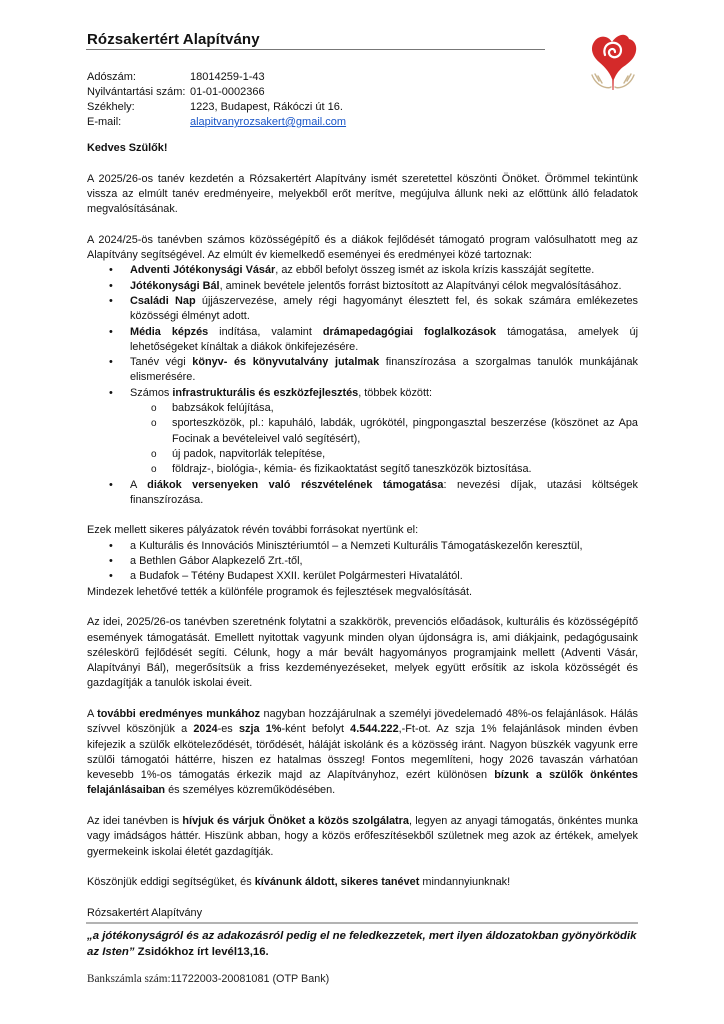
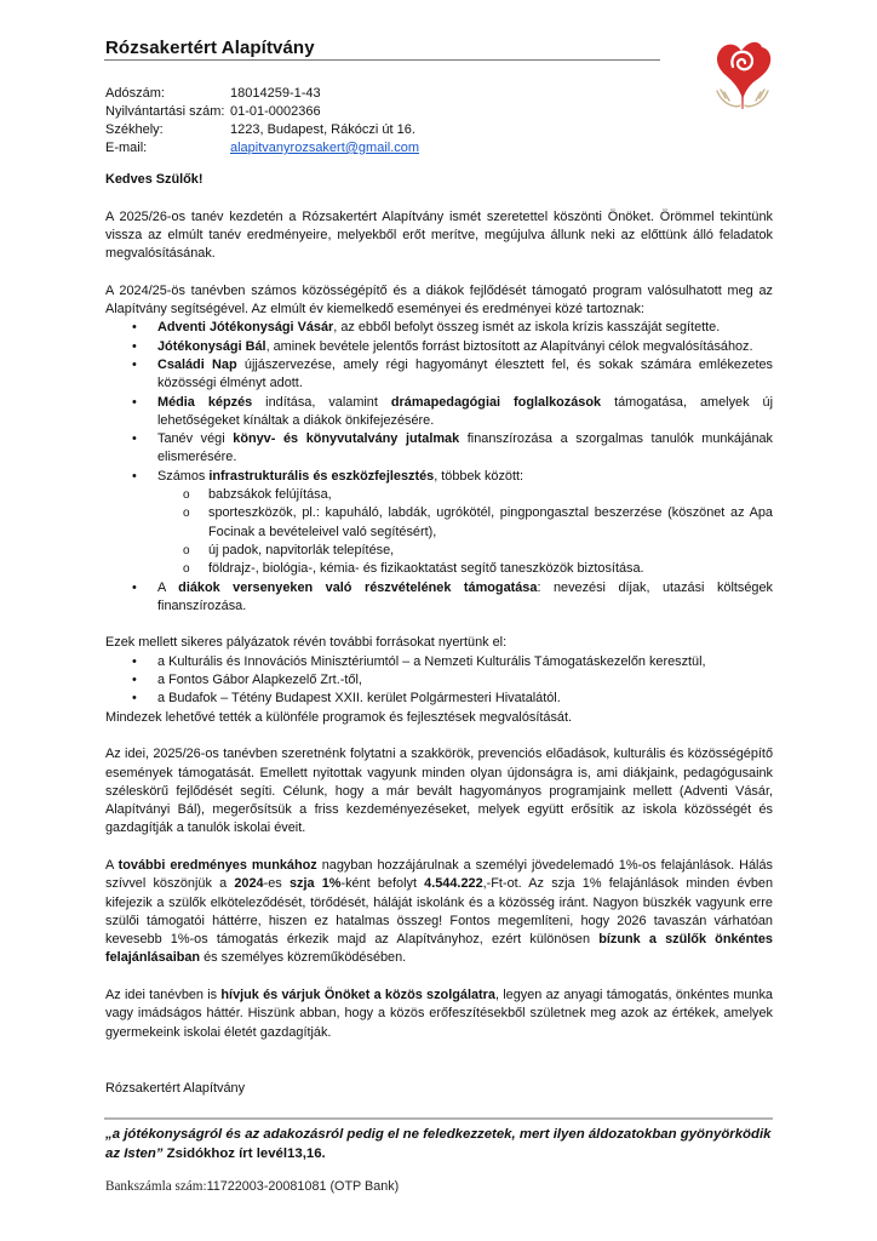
  Rózsakertért Alapítvány
  Adószám:
  18014259-1-43
  Nyilvántartási szám:
  01-01-0002366
  Székhely:
  1223, Budapest, Rákóczi út 16.
  E-mail:
  alapitvanyrozsakert@gmail.com
  Kedves Szülők!
  A 2025/26-os tanév kezdetén a Rózsakertért Alapítvány ismét szeretettel köszönti Önöket. Örömmel tekintünk vissza az elmúlt tanév eredményeire, melyekből erőt merítve, megújulva állunk neki az előttünk álló feladatok megvalósításának.
  A 2024/25-ös tanévben számos közösségépítő és a diákok fejlődését támogató program valósulhatott meg az Alapítvány segítségével. Az elmúlt év kiemelkedő eseményei és eredményei közé tartoznak:
  •
  Adventi Jótékonysági Vásár, az ebből befolyt összeg ismét az iskola krízis kasszáját segítette.
  •
  Jótékonysági Bál, aminek bevétele jelentős forrást biztosított az Alapítványi célok megvalósításához.
  •
  Családi Nap újjászervezése, amely régi hagyományt élesztett fel, és sokak számára emlékezetes közösségi élményt adott.
  •
  Média képzés indítása, valamint drámapedagógiai foglalkozások támogatása, amelyek új lehetőségeket kínáltak a diákok önkifejezésére.
  •
  Tanév végi könyv- és könyvutalvány jutalmak finanszírozása a szorgalmas tanulók munkájának elismerésére.
  •
  Számos infrastrukturális és eszközfejlesztés, többek között:
  o
  babzsákok felújítása,
  o
  sporteszközök, pl.: kapuháló, labdák, ugrókötél, pingpongasztal beszerzése (köszönet az Apa Focinak a bevételeivel való segítésért),
  o
  új padok, napvitorlák telepítése,
  o
  földrajz-, biológia-, kémia- és fizikaoktatást segítő taneszközök biztosítása.
  •
  A diákok versenyeken való részvételének támogatása: nevezési díjak, utazási költségek finanszírozása.
  Ezek mellett sikeres pályázatok révén további forrásokat nyertünk el:
  •
  a Kulturális és Innovációs Minisztériumtól – a Nemzeti Kulturális Támogatáskezelőn keresztül,
  •
- a Bethlen Gábor Alapkezelő Zrt.-től,
+ a Fontos Gábor Alapkezelő Zrt.-től,
  •
  a Budafok – Tétény Budapest XXII. kerület Polgármesteri Hivatalától.
  Mindezek lehetővé tették a különféle programok és fejlesztések megvalósítását.
  Az idei, 2025/26-os tanévben szeretnénk folytatni a szakkörök, prevenciós előadások, kulturális és közösségépítő események támogatását. Emellett nyitottak vagyunk minden olyan újdonságra is, ami diákjaink, pedagógusaink széleskörű fejlődését segíti. Célunk, hogy a már bevált hagyományos programjaink mellett (Adventi Vásár, Alapítványi Bál), megerősítsük a friss kezdeményezéseket, melyek együtt erősítik az iskola közösségét és gazdagítják a tanulók iskolai éveit.
- A további eredményes munkához nagyban hozzájárulnak a személyi jövedelemadó 48%-os felajánlások. Hálás szívvel köszönjük a 2024-es szja 1%-ként befolyt 4.544.222,-Ft-ot. Az szja 1% felajánlások minden évben kifejezik a szülők elköteleződését, törődését, háláját iskolánk és a közösség iránt. Nagyon büszkék vagyunk erre szülői támogatói háttérre, hiszen ez hatalmas összeg! Fontos megemlíteni, hogy 2026 tavaszán várhatóan kevesebb 1%-os támogatás érkezik majd az Alapítványhoz, ezért különösen bízunk a szülők önkéntes felajánlásaiban és személyes közreműködésében.
+ A további eredményes munkához nagyban hozzájárulnak a személyi jövedelemadó 1%-os felajánlások. Hálás szívvel köszönjük a 2024-es szja 1%-ként befolyt 4.544.222,-Ft-ot. Az szja 1% felajánlások minden évben kifejezik a szülők elköteleződését, törődését, háláját iskolánk és a közösség iránt. Nagyon büszkék vagyunk erre szülői támogatói háttérre, hiszen ez hatalmas összeg! Fontos megemlíteni, hogy 2026 tavaszán várhatóan kevesebb 1%-os támogatás érkezik majd az Alapítványhoz, ezért különösen bízunk a szülők önkéntes felajánlásaiban és személyes közreműködésében.
  Az idei tanévben is hívjuk és várjuk Önöket a közös szolgálatra, legyen az anyagi támogatás, önkéntes munka vagy imádságos háttér. Hiszünk abban, hogy a közös erőfeszítésekből születnek meg azok az értékek, amelyek gyermekeink iskolai életét gazdagítják.
- Köszönjük eddigi segítségüket, és kívánunk áldott, sikeres tanévet mindannyiunknak!
  Rózsakertért Alapítvány
  „a jótékonyságról és az adakozásról pedig el ne feledkezzetek, mert ilyen áldozatokban gyönyörködik az Isten” Zsidókhoz írt levél13,16.
  Bankszámla szám:11722003-20081081 (OTP Bank)
